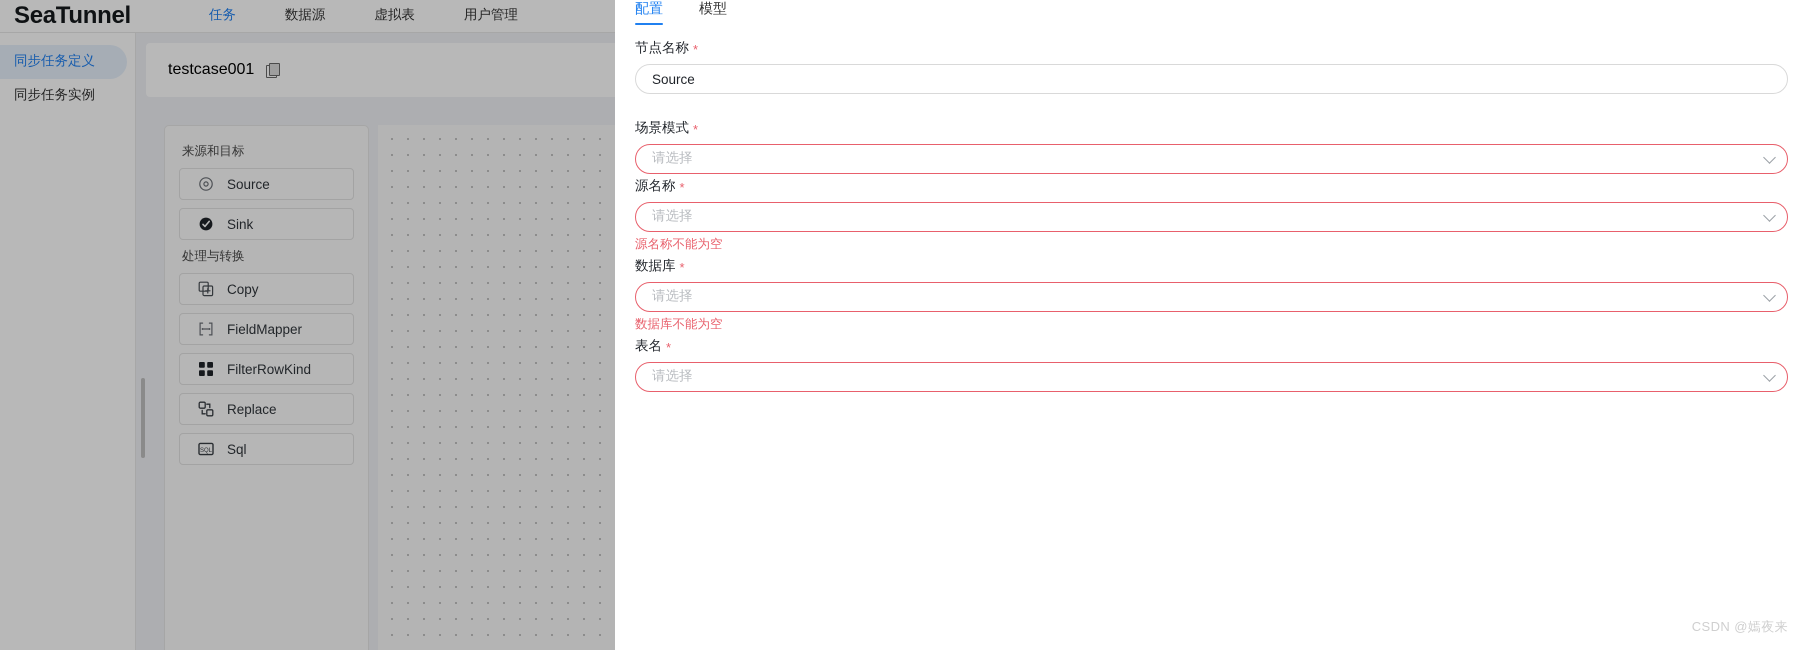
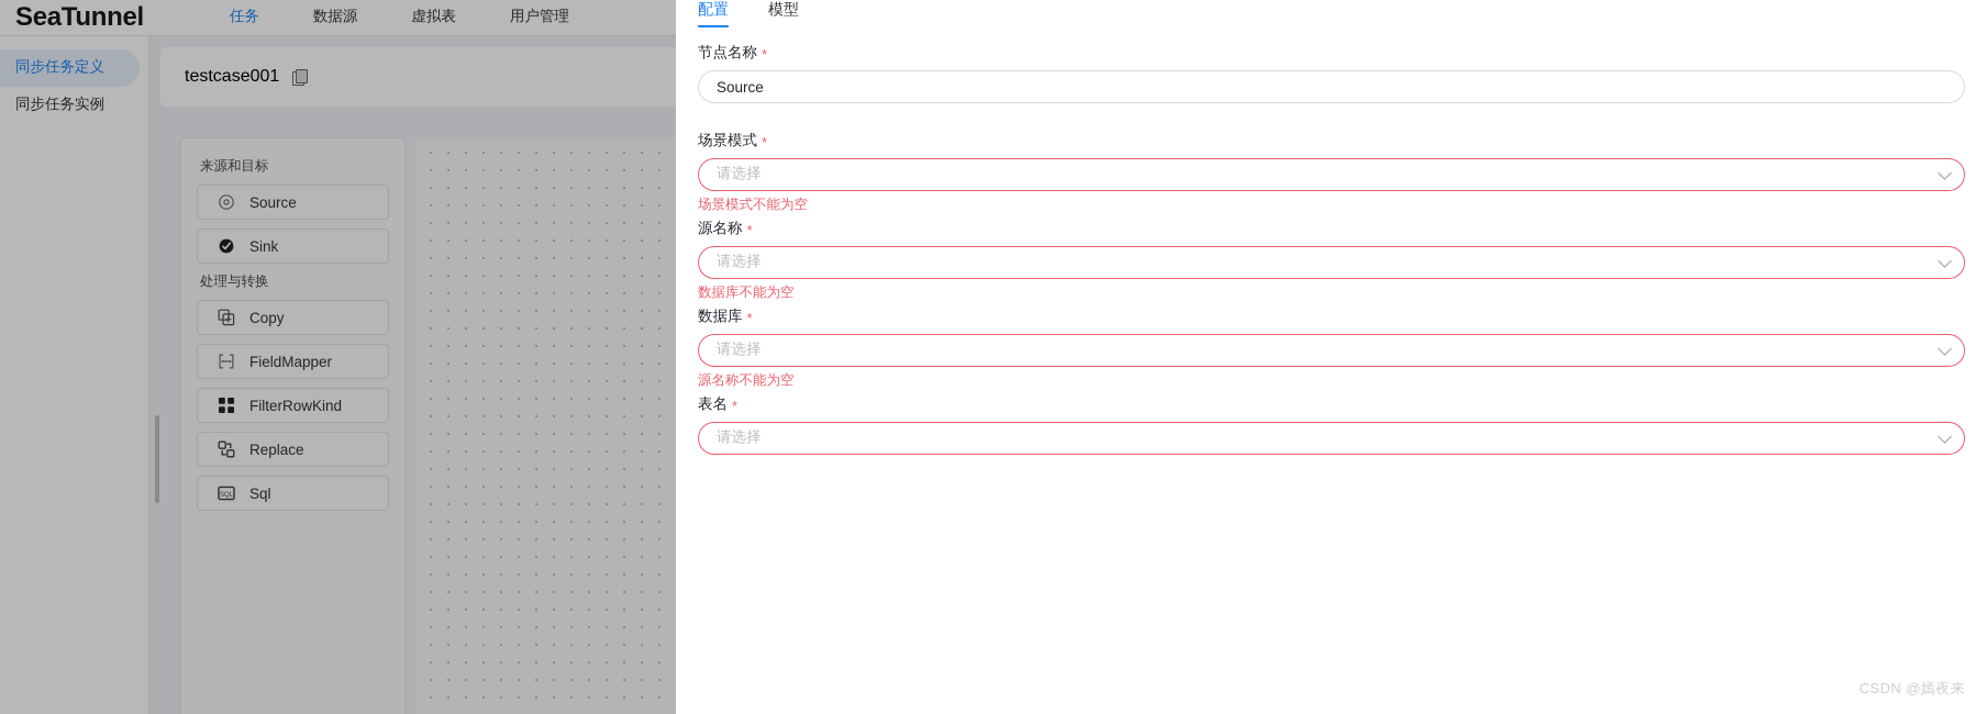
  SeaTunnel
  任务
  数据源
  虚拟表
  用户管理
  同步任务定义
  同步任务实例
  testcase001
  来源和目标
  Source
  Sink
  处理与转换
  Copy
  FieldMapper
  FilterRowKind
  Replace
  Sql
  配置
  模型
  节点名称
  *
  Source
  场景模式
  *
  请选择
+ 场景模式不能为空
  源名称
  *
  请选择
- 源名称不能为空
+ 数据库不能为空
  数据库
  *
  请选择
- 数据库不能为空
+ 源名称不能为空
  表名
  *
  请选择
  CSDN @嫣夜来
